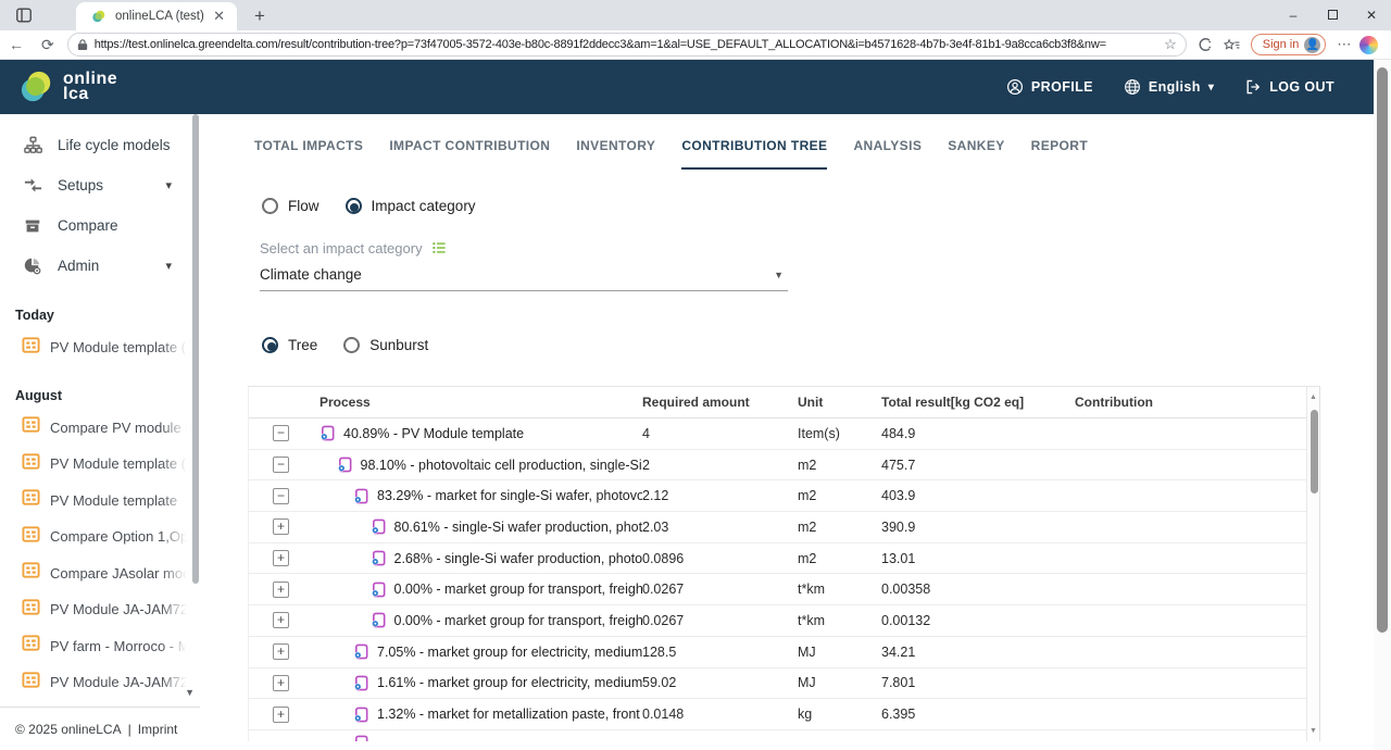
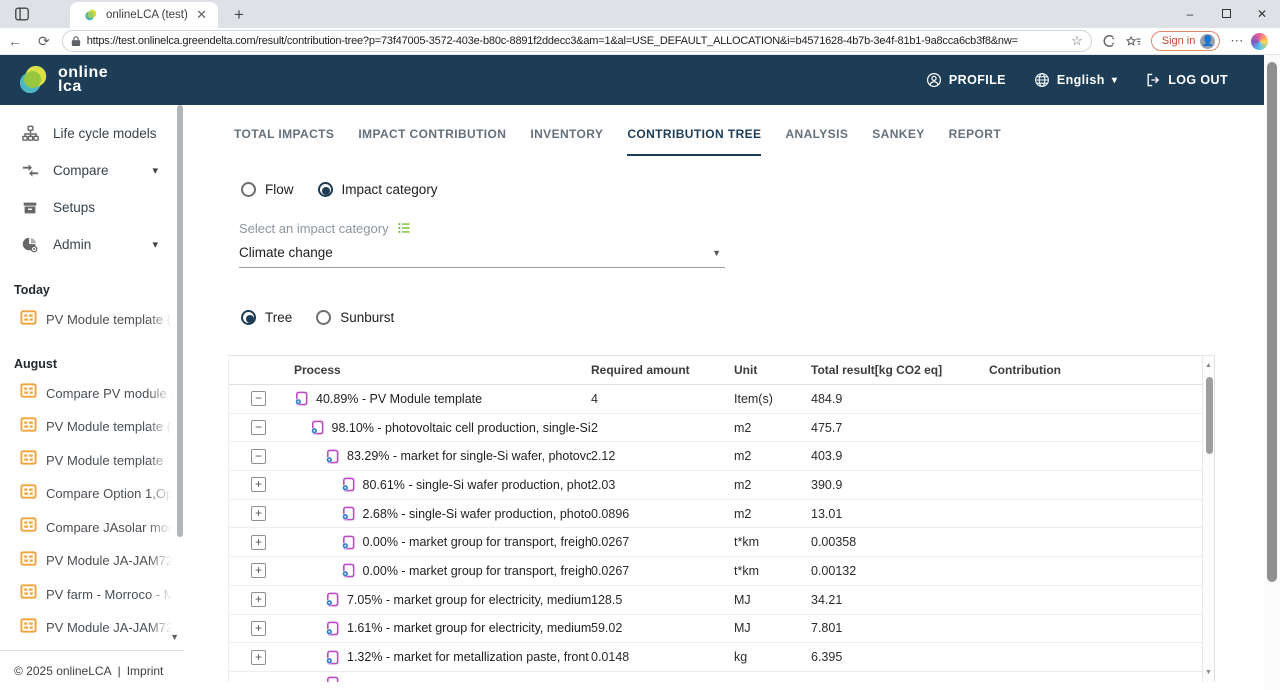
  onlineLCA (test)
  ✕
  +
  –
  ✕
  ←
  ⟳
  https://test.onlinelca.greendelta.com/result/contribution-tree?p=73f47005-3572-403e-b80c-8891f2ddecc3&am=1&al=USE_DEFAULT_ALLOCATION&i=b4571628-4b7b-3e4f-81b1-9a8cca6cb3f8&nw=
  ☆
  Sign in
  👤
  ⋯
  online
  lca
  PROFILE
  English
  ▾
  LOG OUT
  Life cycle models
- Setups
+ Compare
  ▾
- Compare
+ Setups
  Admin
  ▾
  Today
  PV Module template (
  August
  Compare PV module
  PV Module template (
  PV Module template
  Compare Option 1,Op
  Compare JAsolar mod
  PV Module JA-JAM72
  PV farm - Morroco - M
  PV Module JA-JAM72
  ▼
  © 2025 onlineLCA
  |
  Imprint
  TOTAL IMPACTS
  IMPACT CONTRIBUTION
  INVENTORY
  CONTRIBUTION TREE
  ANALYSIS
  SANKEY
  REPORT
  Flow
  Impact category
  Select an impact category
  Climate change
  ▼
  Tree
  Sunburst
  Process
  Required amount
  Unit
  Total result[kg CO2 eq]
  Contribution
  −
  40.89% - PV Module template
  4
  Item(s)
  484.9
  −
  98.10% - photovoltaic cell production, single-Si
  2
  m2
  475.7
  −
  83.29% - market for single-Si wafer, photovo
  2.12
  m2
  403.9
  +
  80.61% - single-Si wafer production, phot
  2.03
  m2
  390.9
  +
  2.68% - single-Si wafer production, photo
  0.0896
  m2
  13.01
  +
  0.00% - market group for transport, freigh
  0.0267
  t*km
  0.00358
  +
  0.00% - market group for transport, freigh
  0.0267
  t*km
  0.00132
  +
  7.05% - market group for electricity, medium
  128.5
  MJ
  34.21
  +
  1.61% - market group for electricity, medium
  59.02
  MJ
  7.801
  +
  1.32% - market for metallization paste, front
  0.0148
  kg
  6.395
